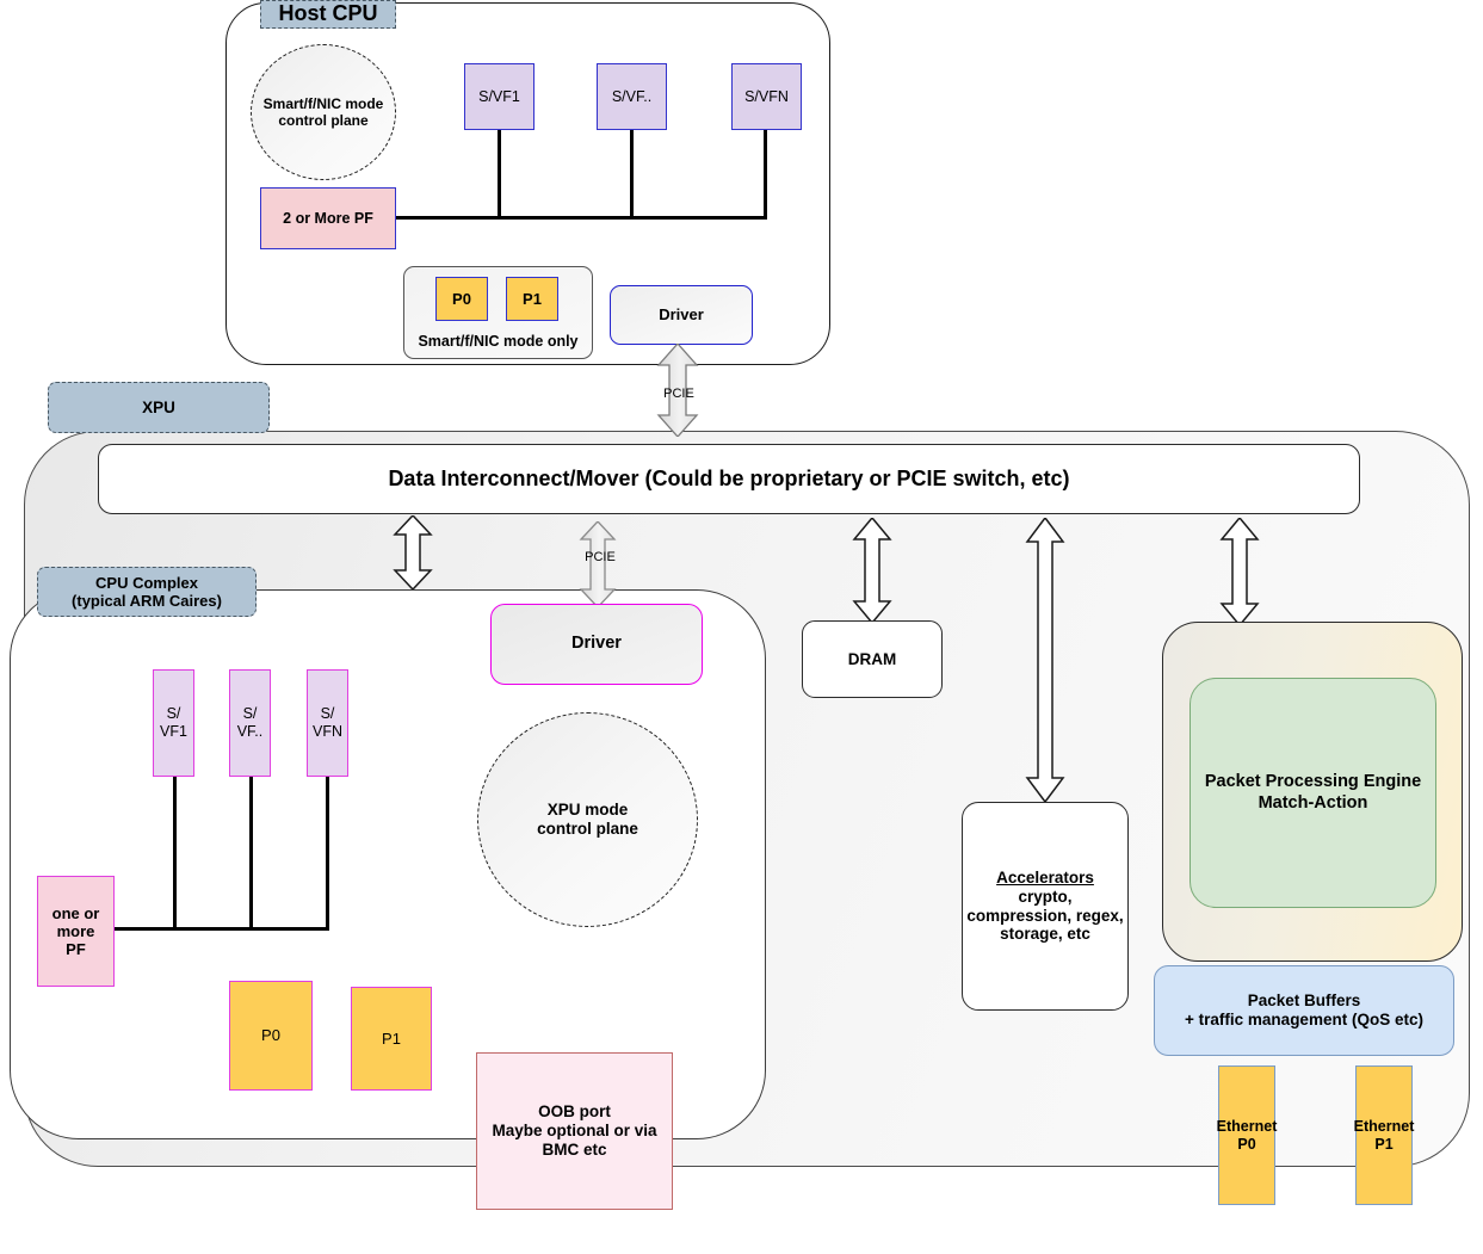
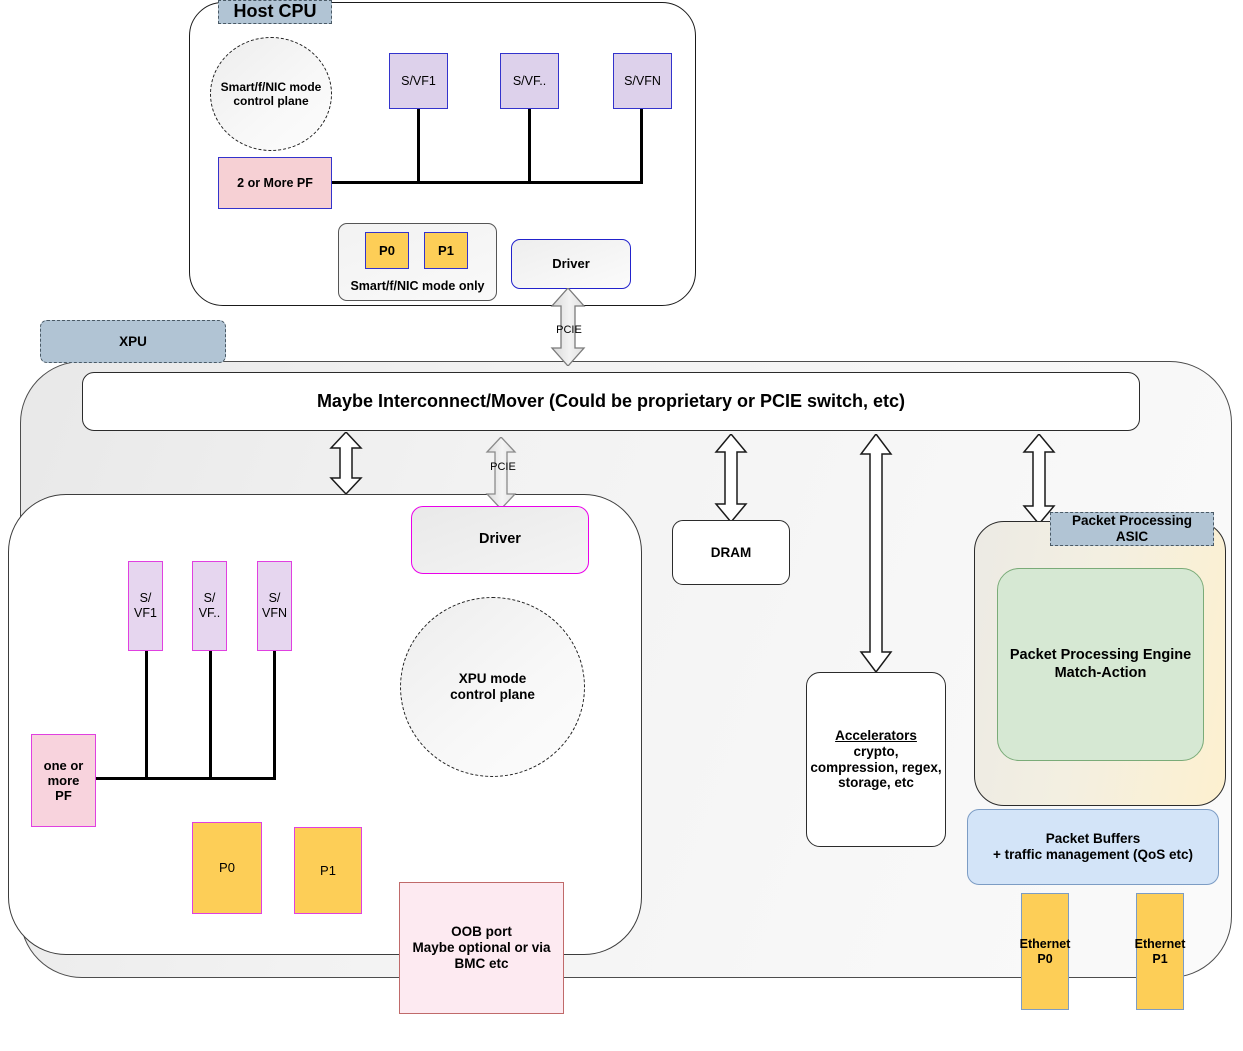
  Host CPU
  Smart/f/NIC mode
  control plane
  S/VF1
  S/VF..
  S/VFN
  2 or More PF
  P0
  P1
  Smart/f/NIC mode only
  Driver
  PCIE
  XPU
- Data Interconnect/Mover (Could be proprietary or PCIE switch, etc)
+ Maybe Interconnect/Mover (Could be proprietary or PCIE switch, etc)
  PCIE
- CPU Complex
- (typical ARM Caires)
  S/
  VF1
  S/
  VF..
  S/
  VFN
  one or
  more
  PF
  P0
  P1
  Driver
  XPU mode
  control plane
  OOB port
  Maybe optional or via
  BMC etc
  DRAM
  Accelerators
  crypto,
  compression, regex,
  storage, etc
+ Packet Processing
+ ASIC
  Packet Processing Engine
  Match-Action
  Packet Buffers
  + traffic management (QoS etc)
  Ethernet
  P0
  Ethernet
  P1
